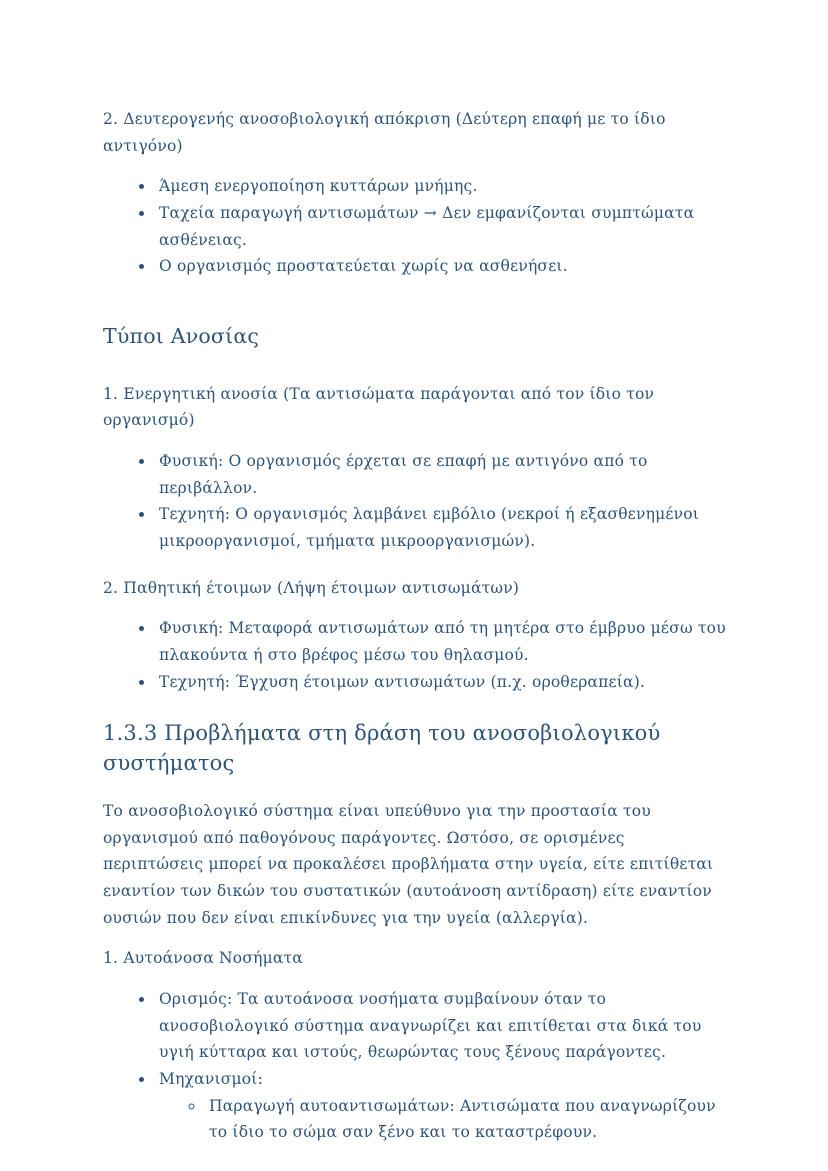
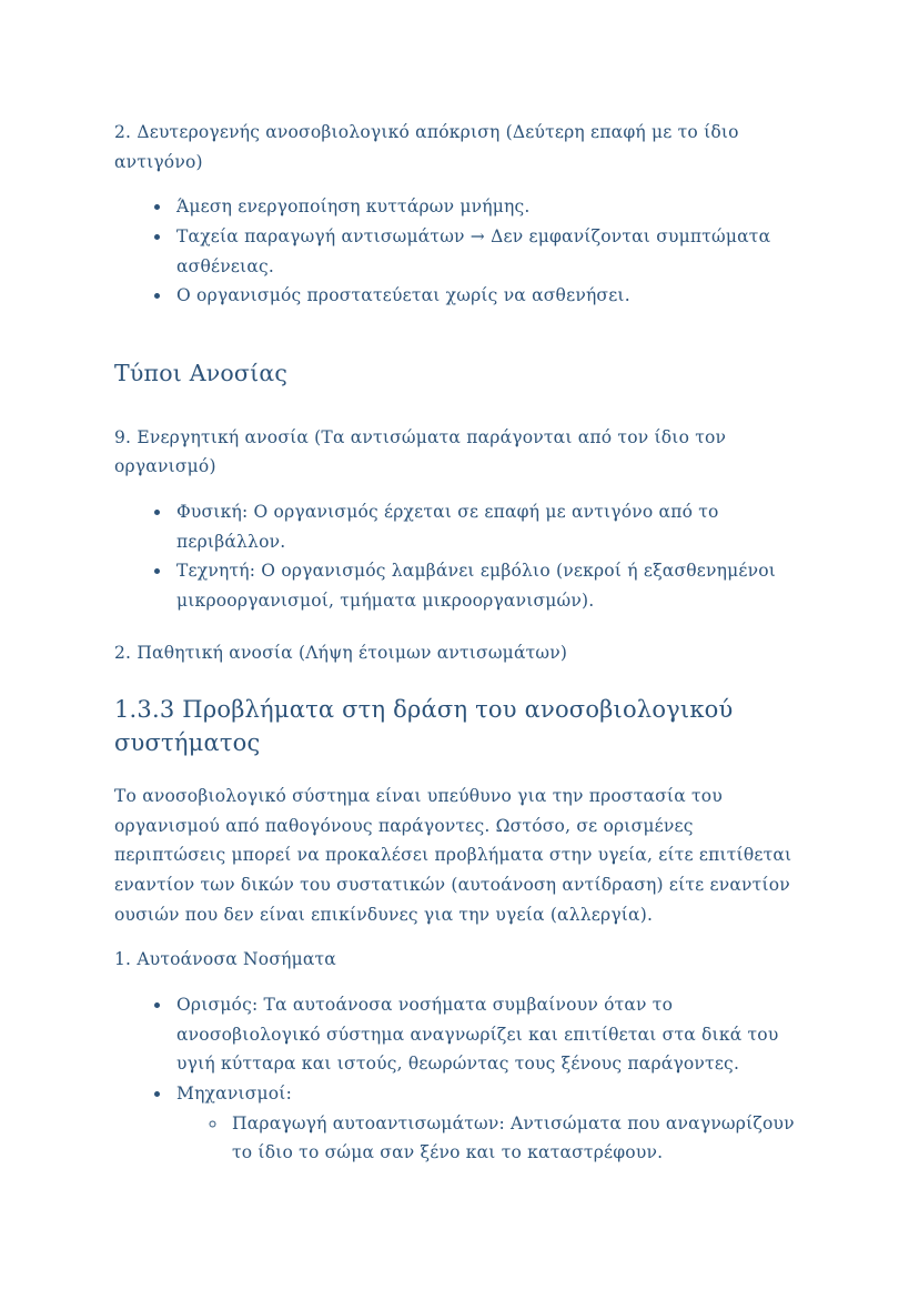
- 2. Δευτερογενής ανοσοβιολογική απόκριση (Δεύτερη επαφή με το ίδιο αντιγόνο)
+ 2. Δευτερογενής ανοσοβιολογικό απόκριση (Δεύτερη επαφή με το ίδιο αντιγόνο)
  Άμεση ενεργοποίηση κυττάρων μνήμης.
  Ταχεία παραγωγή αντισωμάτων → Δεν εμφανίζονται συμπτώματα ασθένειας.
  Ο οργανισμός προστατεύεται χωρίς να ασθενήσει.
  Τύποι Ανοσίας
- 1. Ενεργητική ανοσία (Τα αντισώματα παράγονται από τον ίδιο τον οργανισμό)
+ 9. Ενεργητική ανοσία (Τα αντισώματα παράγονται από τον ίδιο τον οργανισμό)
  Φυσική: Ο οργανισμός έρχεται σε επαφή με αντιγόνο από το περιβάλλον.
  Τεχνητή: Ο οργανισμός λαμβάνει εμβόλιο (νεκροί ή εξασθενημένοι μικροοργανισμοί, τμήματα μικροοργανισμών).
- 2. Παθητική έτοιμων (Λήψη έτοιμων αντισωμάτων)
+ 2. Παθητική ανοσία (Λήψη έτοιμων αντισωμάτων)
- Φυσική: Μεταφορά αντισωμάτων από τη μητέρα στο έμβρυο μέσω του πλακούντα ή στο βρέφος μέσω του θηλασμού.
- Τεχνητή: Έγχυση έτοιμων αντισωμάτων (π.χ. οροθεραπεία).
  1.3.3 Προβλήματα στη δράση του ανοσοβιολογικού συστήματος
  Το ανοσοβιολογικό σύστημα είναι υπεύθυνο για την προστασία του οργανισμού από παθογόνους παράγοντες. Ωστόσο, σε ορισμένες περιπτώσεις μπορεί να προκαλέσει προβλήματα στην υγεία, είτε επιτίθεται εναντίον των δικών του συστατικών (αυτοάνοση αντίδραση) είτε εναντίον ουσιών που δεν είναι επικίνδυνες για την υγεία (αλλεργία).
  1. Αυτοάνοσα Νοσήματα
  Ορισμός: Τα αυτοάνοσα νοσήματα συμβαίνουν όταν το ανοσοβιολογικό σύστημα αναγνωρίζει και επιτίθεται στα δικά του υγιή κύτταρα και ιστούς, θεωρώντας τους ξένους παράγοντες.
  Μηχανισμοί:
  Παραγωγή αυτοαντισωμάτων: Αντισώματα που αναγνωρίζουν το ίδιο το σώμα σαν ξένο και το καταστρέφουν.
